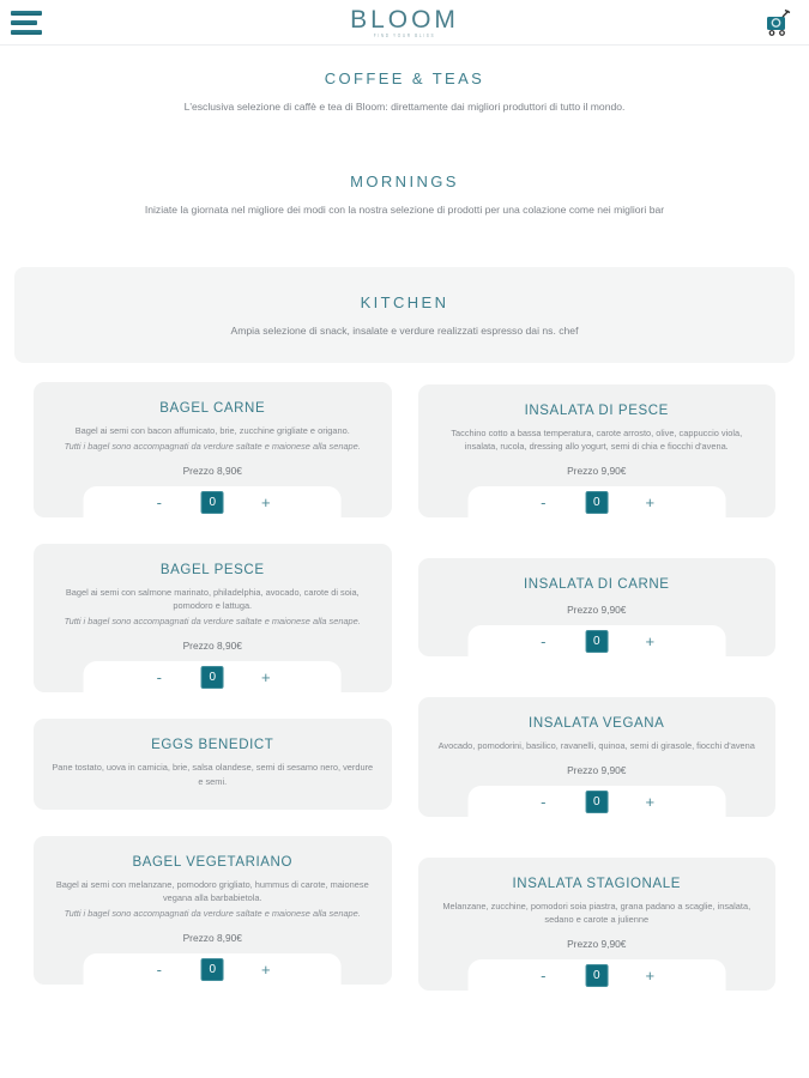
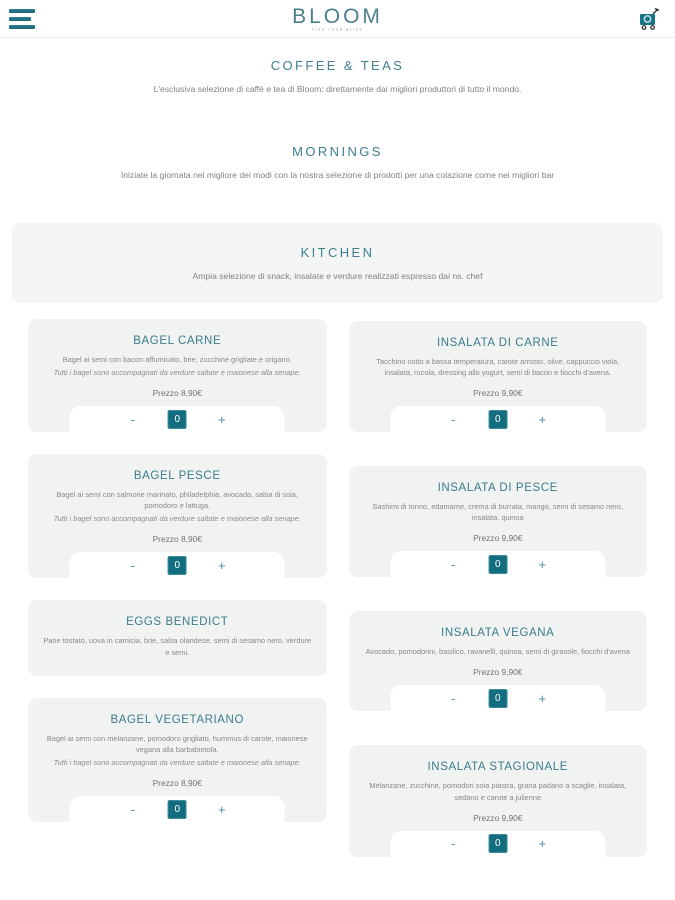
  BLOOM
  COFFEE & TEAS
  L'esclusiva selezione di caffè e tea di Bloom: direttamente dai migliori produttori di tutto il mondo.
  MORNINGS
  Iniziate la giornata nel migliore dei modi con la nostra selezione di prodotti per una colazione come nei migliori bar
  KITCHEN
  Ampia selezione di snack, insalate e verdure realizzati espresso dai ns. chef
  BAGEL CARNE
  Bagel ai semi con bacon affumicato, brie, zucchine grigliate e origano.
  Tutti i bagel sono accompagnati da verdure saltate e maionese alla senape.
  Prezzo 8,90€
  -
  0
  +
  BAGEL PESCE
- Bagel ai semi con salmone marinato, philadelphia, avocado, carote di soia, pomodoro e lattuga.
+ Bagel ai semi con salmone marinato, philadelphia, avocado, salsa di soia, pomodoro e lattuga.
  Tutti i bagel sono accompagnati da verdure saltate e maionese alla senape.
  Prezzo 8,90€
  -
  0
  +
  EGGS BENEDICT
  Pane tostato, uova in camicia, brie, salsa olandese, semi di sesamo nero, verdure e semi.
  BAGEL VEGETARIANO
  Bagel ai semi con melanzane, pomodoro grigliato, hummus di carote, maionese vegana alla barbabietola.
  Tutti i bagel sono accompagnati da verdure saltate e maionese alla senape.
  Prezzo 8,90€
  -
  0
  +
- INSALATA DI PESCE
+ INSALATA DI CARNE
- Tacchino cotto a bassa temperatura, carote arrosto, olive, cappuccio viola, insalata, rucola, dressing allo yogurt, semi di chia e fiocchi d'avena.
+ Tacchino cotto a bassa temperatura, carote arrosto, olive, cappuccio viola, insalata, rucola, dressing allo yogurt, semi di bacon e fiocchi d'avena.
  Prezzo 9,90€
  -
  0
  +
- INSALATA DI CARNE
+ INSALATA DI PESCE
+ Sashimi di tonno, edamame, crema di burrata, mango, semi di sesamo nero, insalata, quinoa
  Prezzo 9,90€
  -
  0
  +
  INSALATA VEGANA
  Avocado, pomodorini, basilico, ravanelli, quinoa, semi di girasole, fiocchi d'avena
  Prezzo 9,90€
  -
  0
  +
  INSALATA STAGIONALE
  Melanzane, zucchine, pomodori soia piastra, grana padano a scaglie, insalata, sedano e carote a julienne
  Prezzo 9,90€
  -
  0
  +
